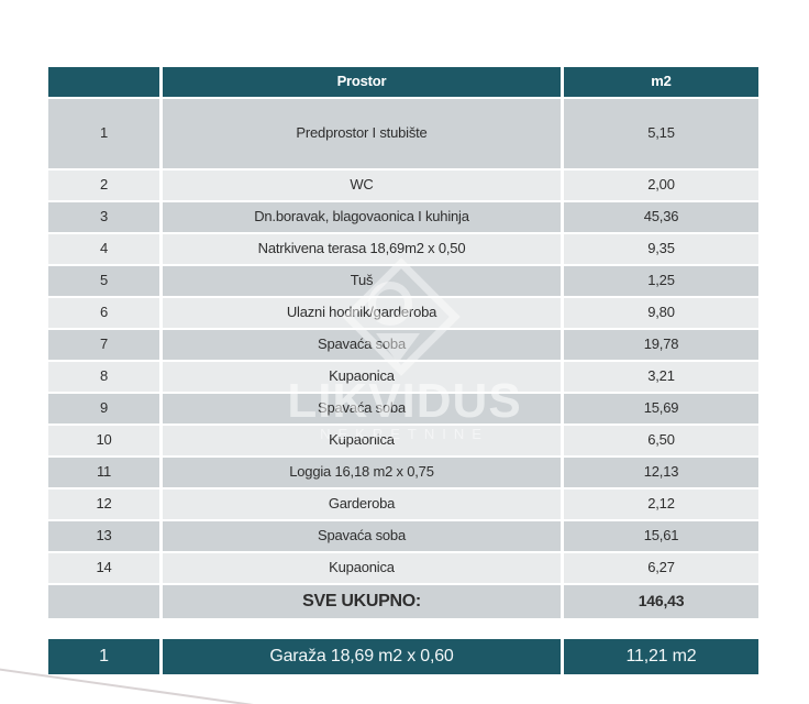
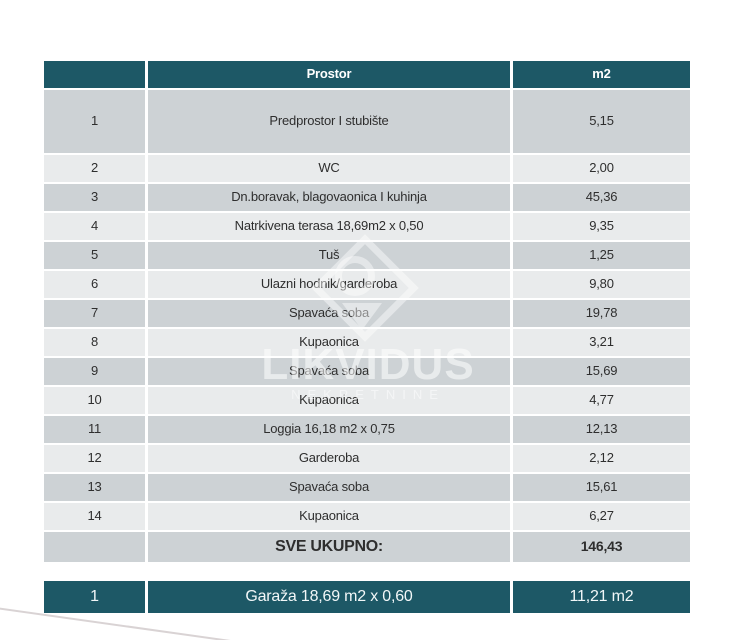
  Prostor
  m2
  1
  Predprostor I stubište
  5,15
  2
  WC
  2,00
  3
  Dn.boravak, blagovaonica I kuhinja
  45,36
  4
  Natrkivena terasa 18,69m2 x 0,50
  9,35
  5
  Tuš
  1,25
  6
  Ulazni hodnik/garderoba
  9,80
  7
  Spavaća soba
  19,78
  8
  Kupaonica
  3,21
  9
  Spavaća soba
  15,69
  10
  Kupaonica
- 6,50
+ 4,77
  11
  Loggia 16,18 m2 x 0,75
  12,13
  12
  Garderoba
  2,12
  13
  Spavaća soba
  15,61
  14
  Kupaonica
  6,27
  SVE UKUPNO:
  146,43
  1
  Garaža 18,69 m2 x 0,60
  11,21 m2
  LIKVIDUS
  NEKRETNINE
